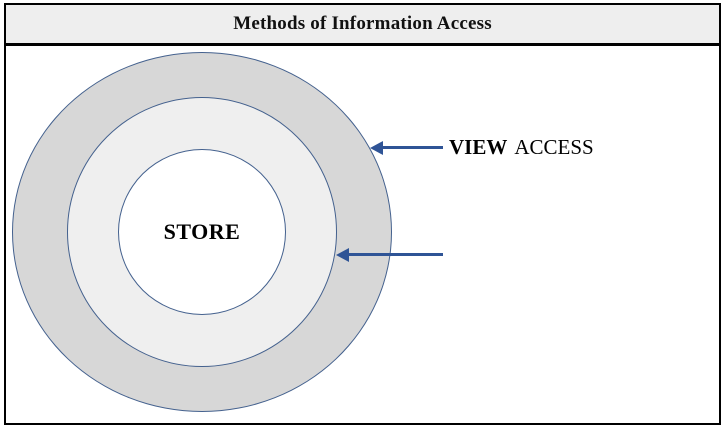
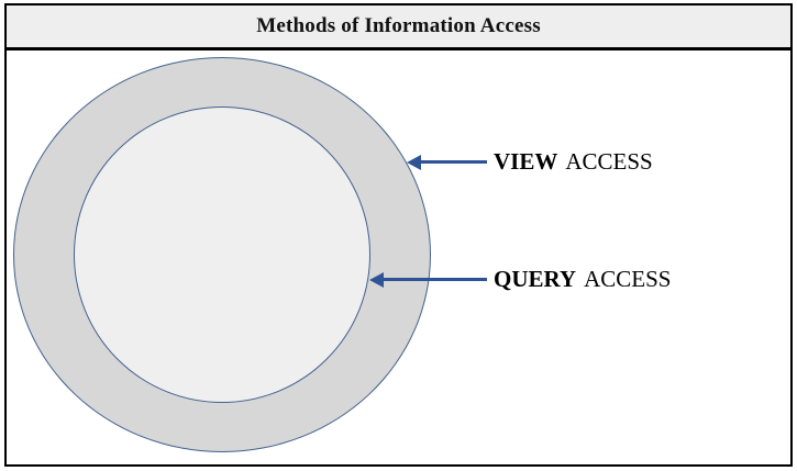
  Methods of Information Access
- STORE
  VIEW ACCESS
+ QUERY ACCESS
